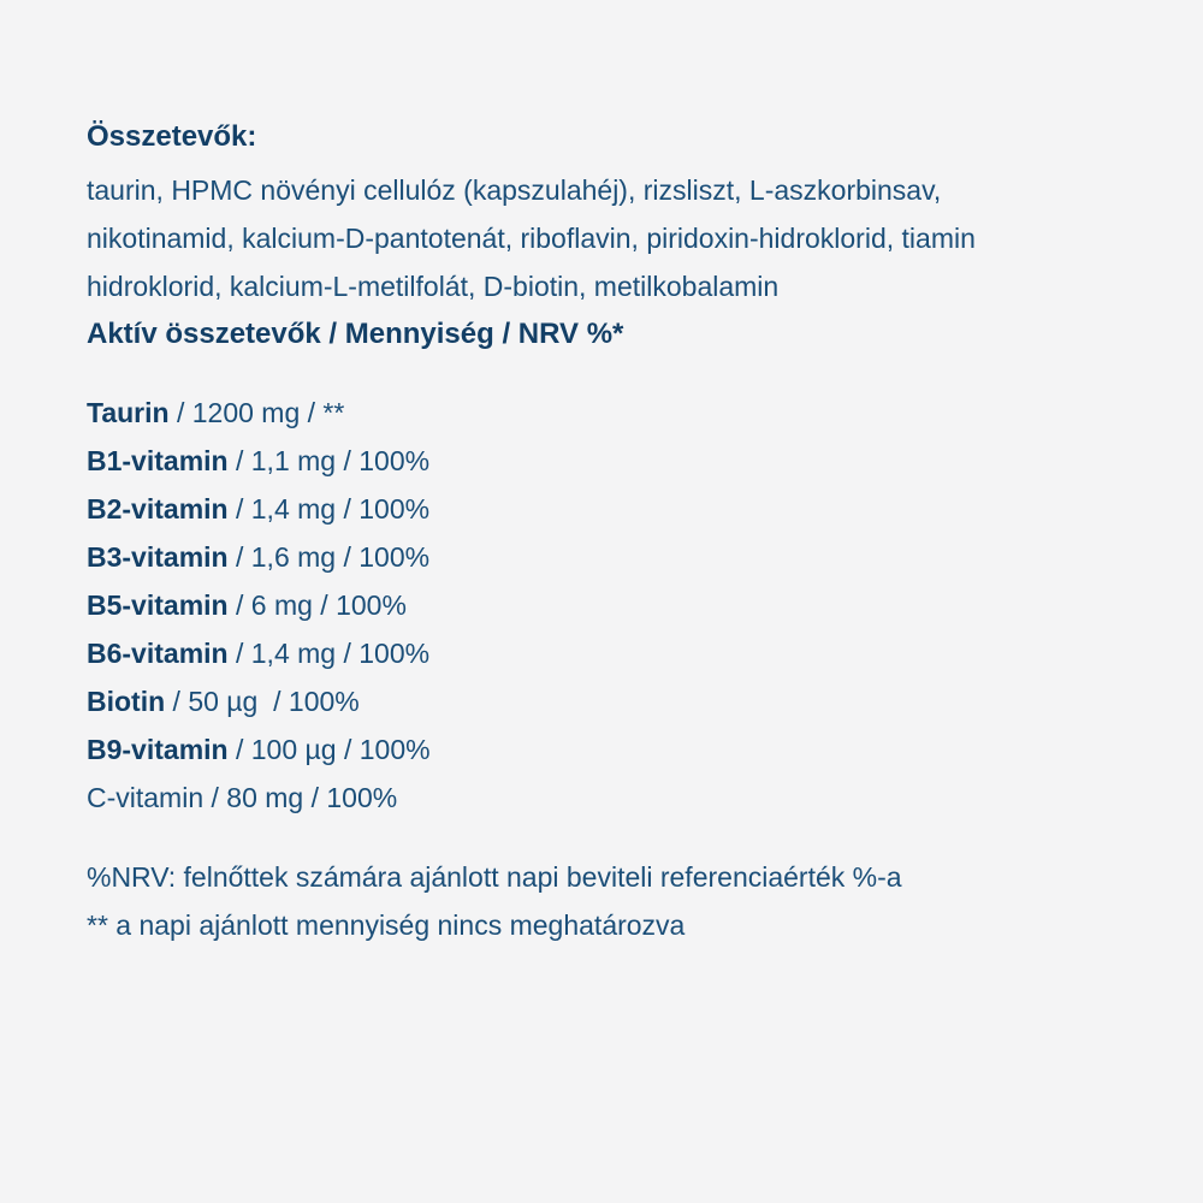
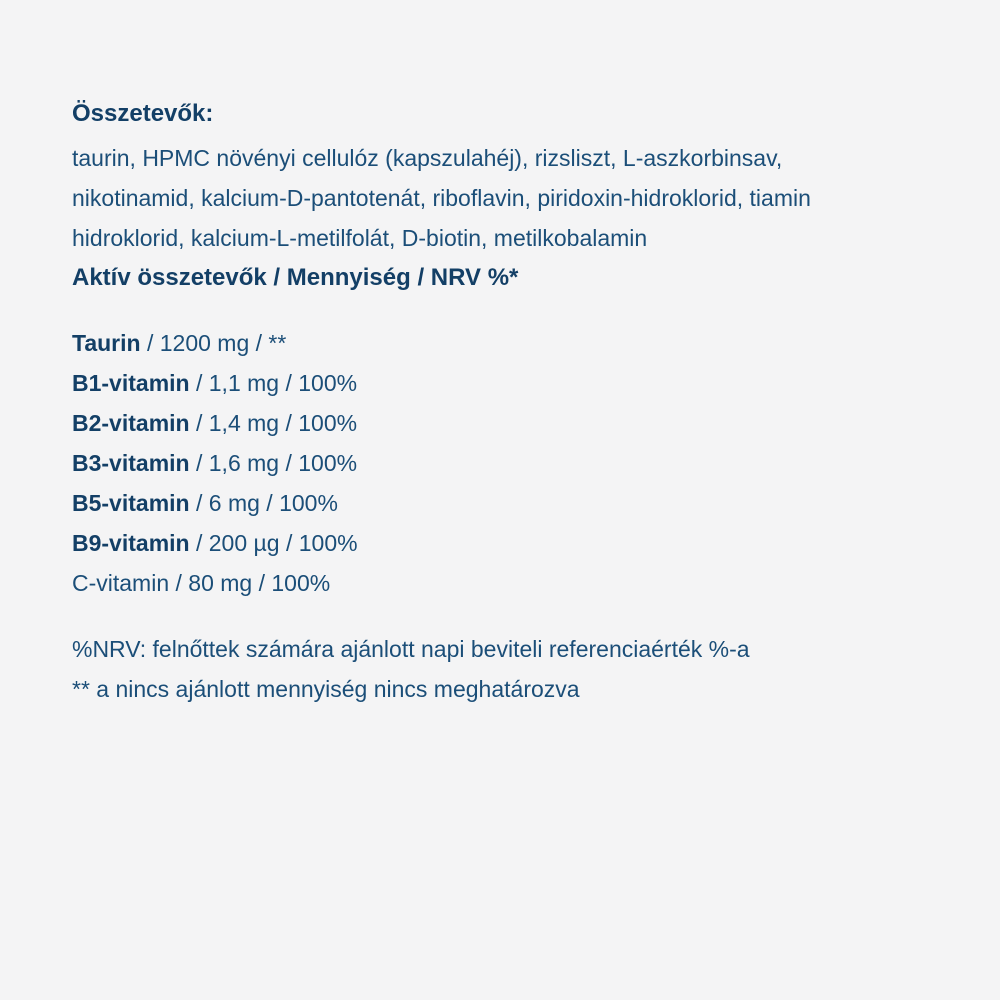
  Összetevők:
  taurin, HPMC növényi cellulóz (kapszulahéj), rizsliszt, L-aszkorbinsav,
  nikotinamid, kalcium-D-pantotenát, riboflavin, piridoxin-hidroklorid, tiamin
  hidroklorid, kalcium-L-metilfolát, D-biotin, metilkobalamin
  Aktív összetevők / Mennyiség / NRV %*
  Taurin / 1200 mg / **
  B1-vitamin / 1,1 mg / 100%
  B2-vitamin / 1,4 mg / 100%
  B3-vitamin / 1,6 mg / 100%
  B5-vitamin / 6 mg / 100%
- B6-vitamin / 1,4 mg / 100%
- Biotin / 50 µg / 100%
- B9-vitamin / 100 µg / 100%
+ B9-vitamin / 200 µg / 100%
  C-vitamin / 80 mg / 100%
  %NRV: felnőttek számára ajánlott napi beviteli referenciaérték %-a
- ** a napi ajánlott mennyiség nincs meghatározva
+ ** a nincs ajánlott mennyiség nincs meghatározva
